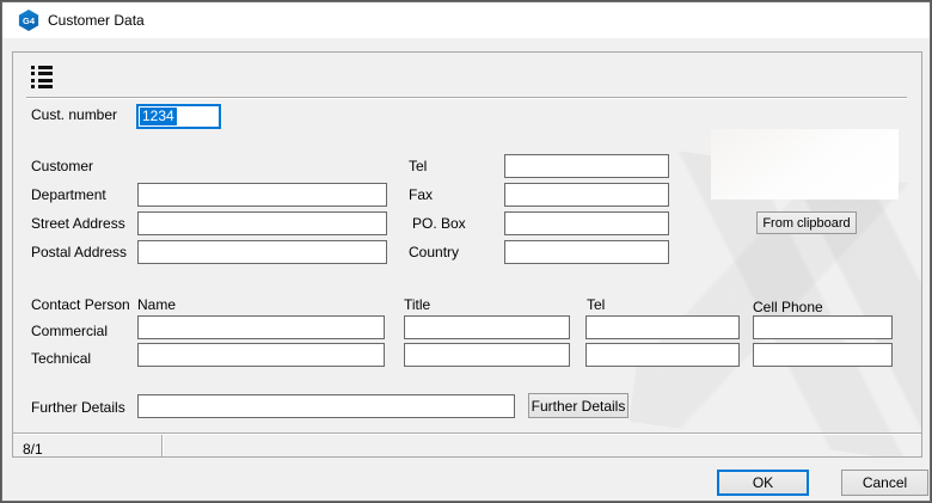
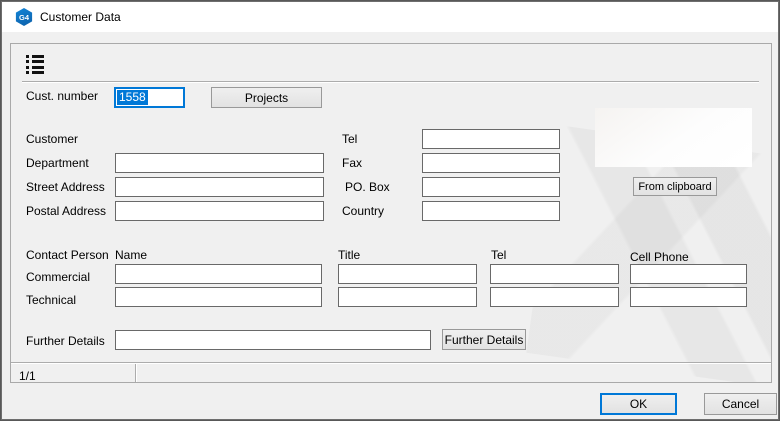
  G4
  Customer Data
  Cust. number
- 1234
+ 1558
+ Projects
  Customer
  Department
  Street Address
  Postal Address
  Tel
  Fax
  PO. Box
  Country
  From clipboard
  Contact Person
  Name
  Title
  Tel
  Cell Phone
  Commercial
  Technical
  Further Details
  Further Details
- 8/1
+ 1/1
  OK
  Cancel
